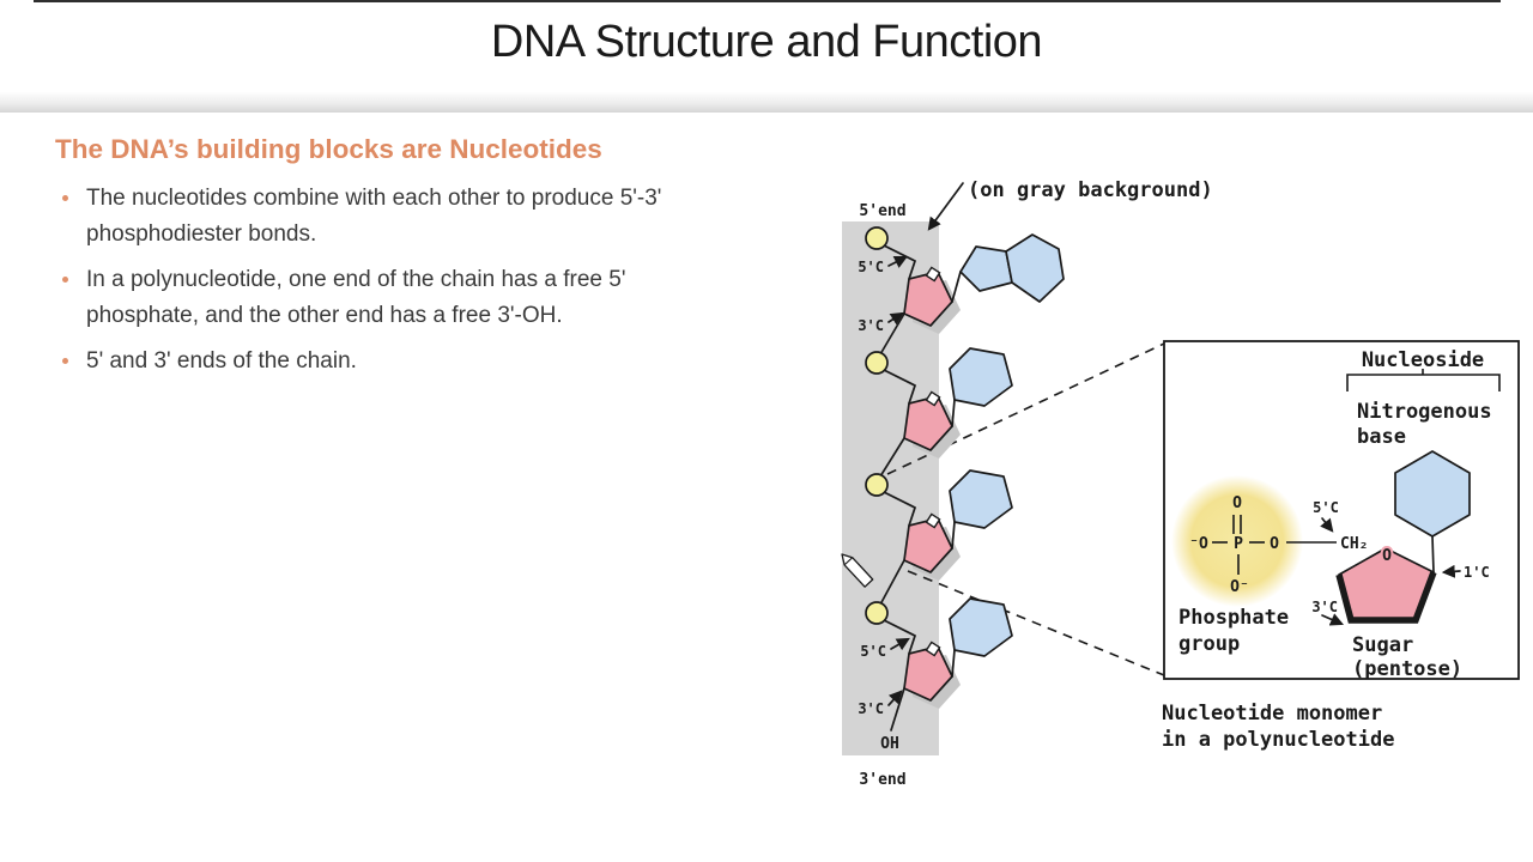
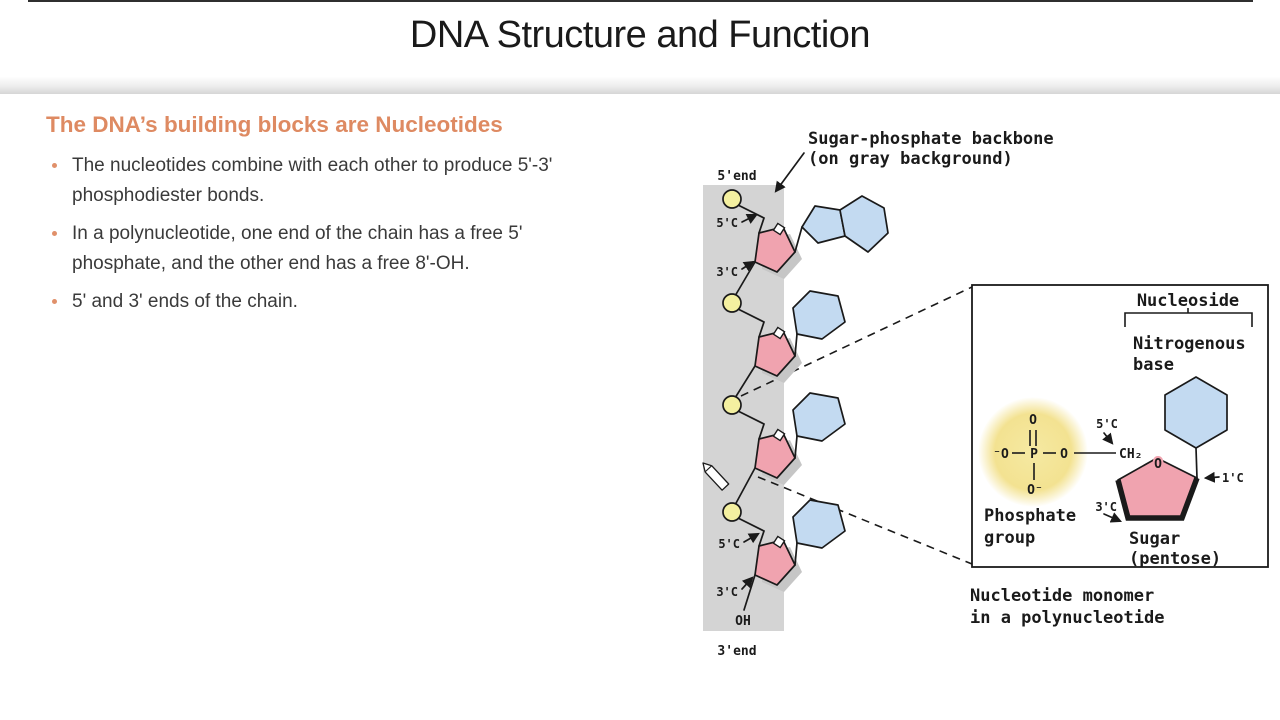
  DNA Structure and Function
  The DNA’s building blocks are Nucleotides
  The nucleotides combine with each other to produce 5'-3' phosphodiester bonds.
- In a polynucleotide, one end of the chain has a free 5' phosphate, and the other end has a free 3'-OH.
+ In a polynucleotide, one end of the chain has a free 5' phosphate, and the other end has a free 8'-OH.
  5' and 3' ends of the chain.
  5'end
  5'C
  3'C
  5'C
  3'C
  OH
  3'end
+ Sugar-phosphate backbone
  (on gray background)
  Nucleoside
  Nitrogenous
  base
  O
  ⁻O
  P
  O
  CH₂
  O⁻
  5'C
  O
  1'C
  3'C
  Phosphate
  group
  Sugar
  (pentose)
  Nucleotide monomer
  in a polynucleotide
